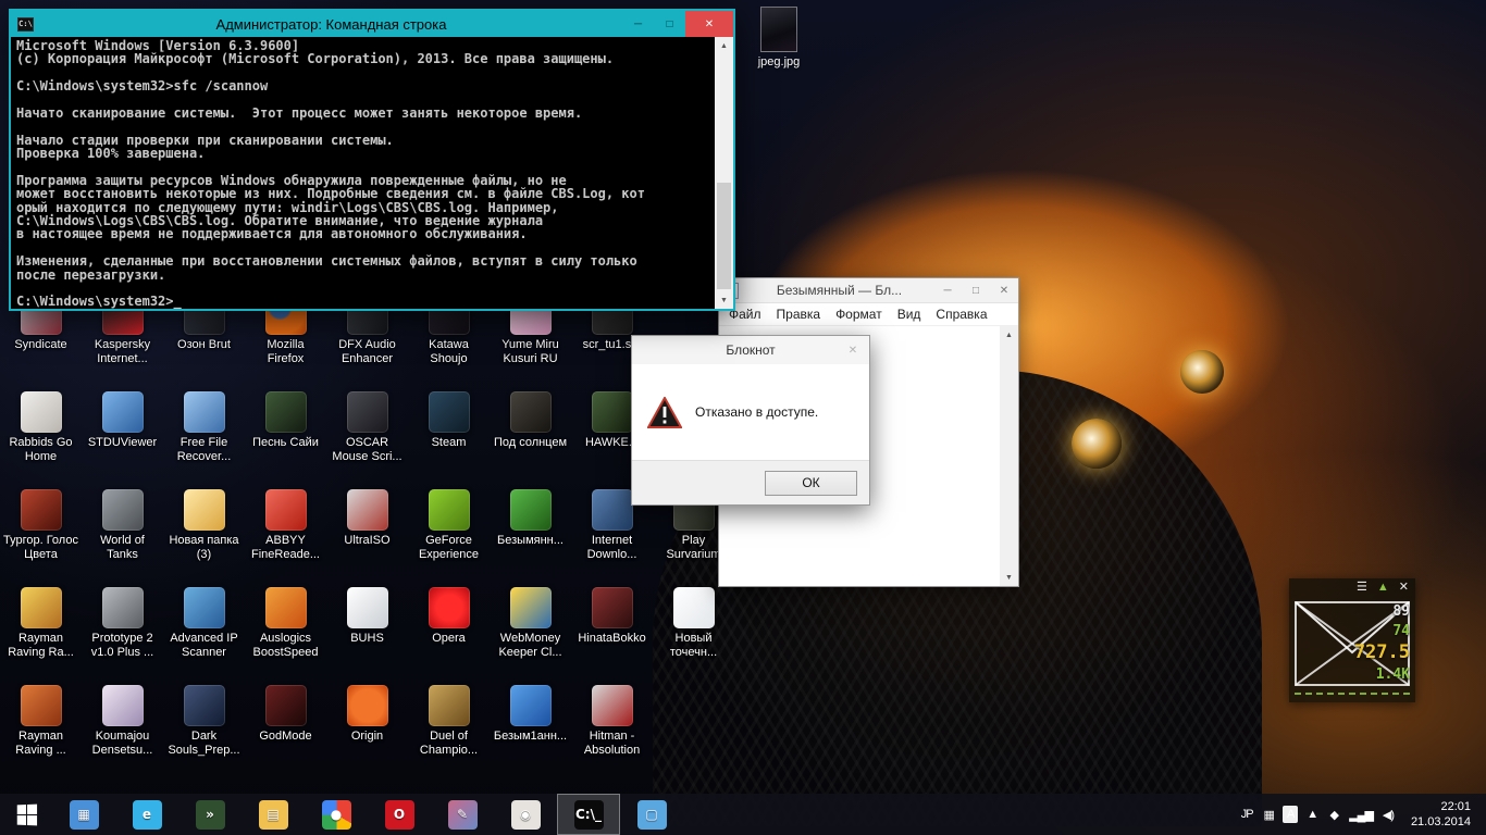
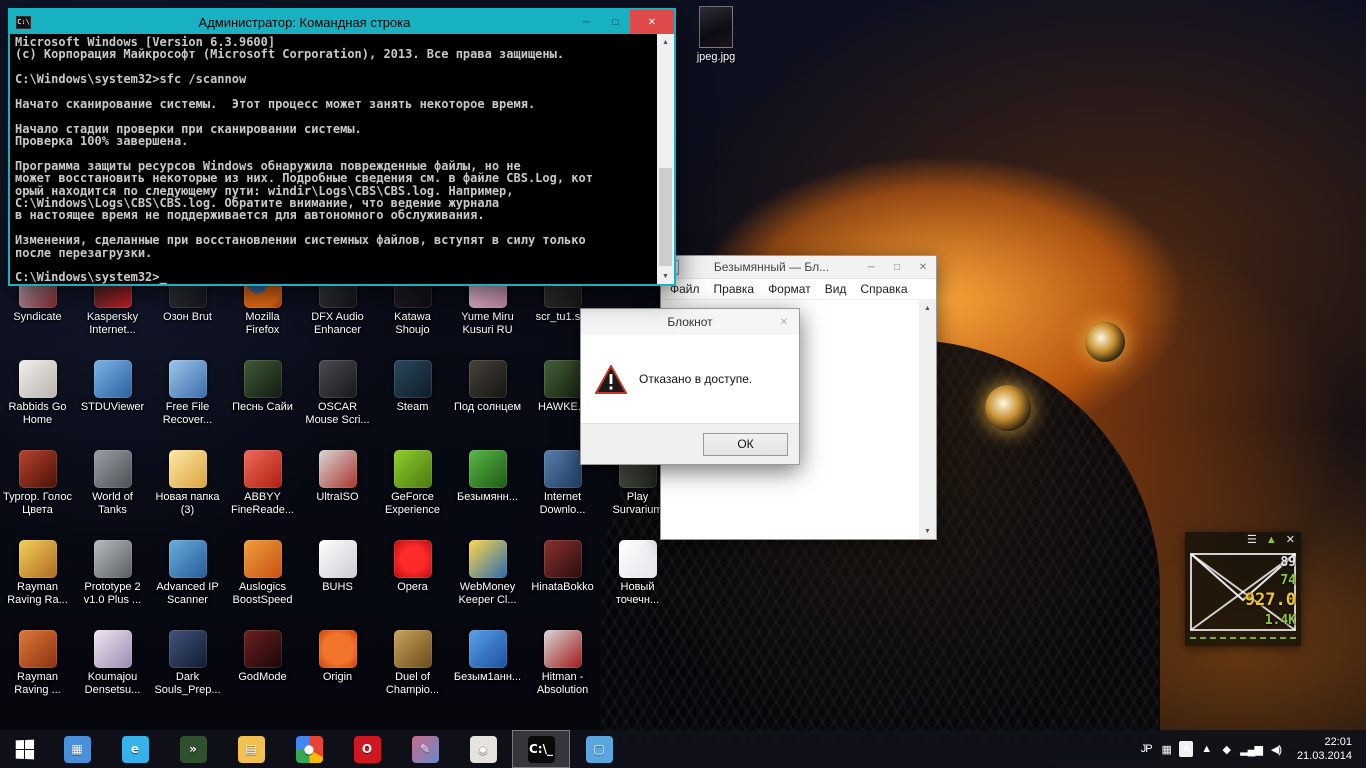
  jpeg.jpg
  Syndicate
  Kaspersky Internet...
  Озон Brut
  Mozilla Firefox
  DFX Audio Enhancer
  Katawa Shoujo
  Yume Miru Kusuri RU
  scr_tu1.s
  Rabbids Go Home
  STDUViewer
  Free File Recover...
  Песнь Сайи
  OSCAR Mouse Scri...
  Steam
  Под солнцем
  Тургор. Голос Цвета
  World of Tanks
  Новая папка (3)
  ABBYY FineReade...
  UltraISO
  GeForce Experience
  Безымянн...
  Internet Downlo...
  Play Survarium
  Rayman Raving Ra...
  Prototype 2 v1.0 Plus ...
  Advanced IP Scanner
  Auslogics BoostSpeed
  BUHS
  Opera
  WebMoney Keeper Cl...
  HinataBokko
  Новый точечн...
  Rayman Raving ...
  Koumajou Densetsu...
  Dark Souls_Prep...
  GodMode
  Origin
  Duel of Champio...
  Безым1анн...
  Hitman - Absolution
  Безымянный — Бл...
  ─
  □
  ✕
  Файл
  Правка
  Формат
  Вид
  Справка
  Блокнот
  ✕
  Отказано в доступе.
  ОК
  C:\
  Администратор: Командная строка
  ─
  □
  ✕
  Microsoft Windows [Version 6.3.9600]
  (c) Корпорация Майкрософт (Microsoft Corporation), 2013. Все права защищены.
  C:\Windows\system32>sfc /scannow
  Начато сканирование системы. Этот процесс может занять некоторое время.
  Начало стадии проверки при сканировании системы.
  Проверка 100% завершена.
  Программа защиты ресурсов Windows обнаружила поврежденные файлы, но не
  может восстановить некоторые из них. Подробные сведения см. в файле CBS.Log, кот
  орый находится по следующему пути: windir\Logs\CBS\CBS.log. Например,
  C:\Windows\Logs\CBS\CBS.log. Обратите внимание, что ведение журнала
  в настоящее время не поддерживается для автономного обслуживания.
  Изменения, сделанные при восстановлении системных файлов, вступят в силу только
  после перезагрузки.
  C:\Windows\system32>_
  ☰
  ▲
  ✕
  89
  74
- 727.5
+ 927.0
  1.4K
  ▦
  e
  »
  ▤
  ●
  O
  ✎
  ◉
  C:\_
  ▢
  JP
  ▦
  ▲
  ◆
  ▂▄▆
  ◀)
  22:01
  21.03.2014
